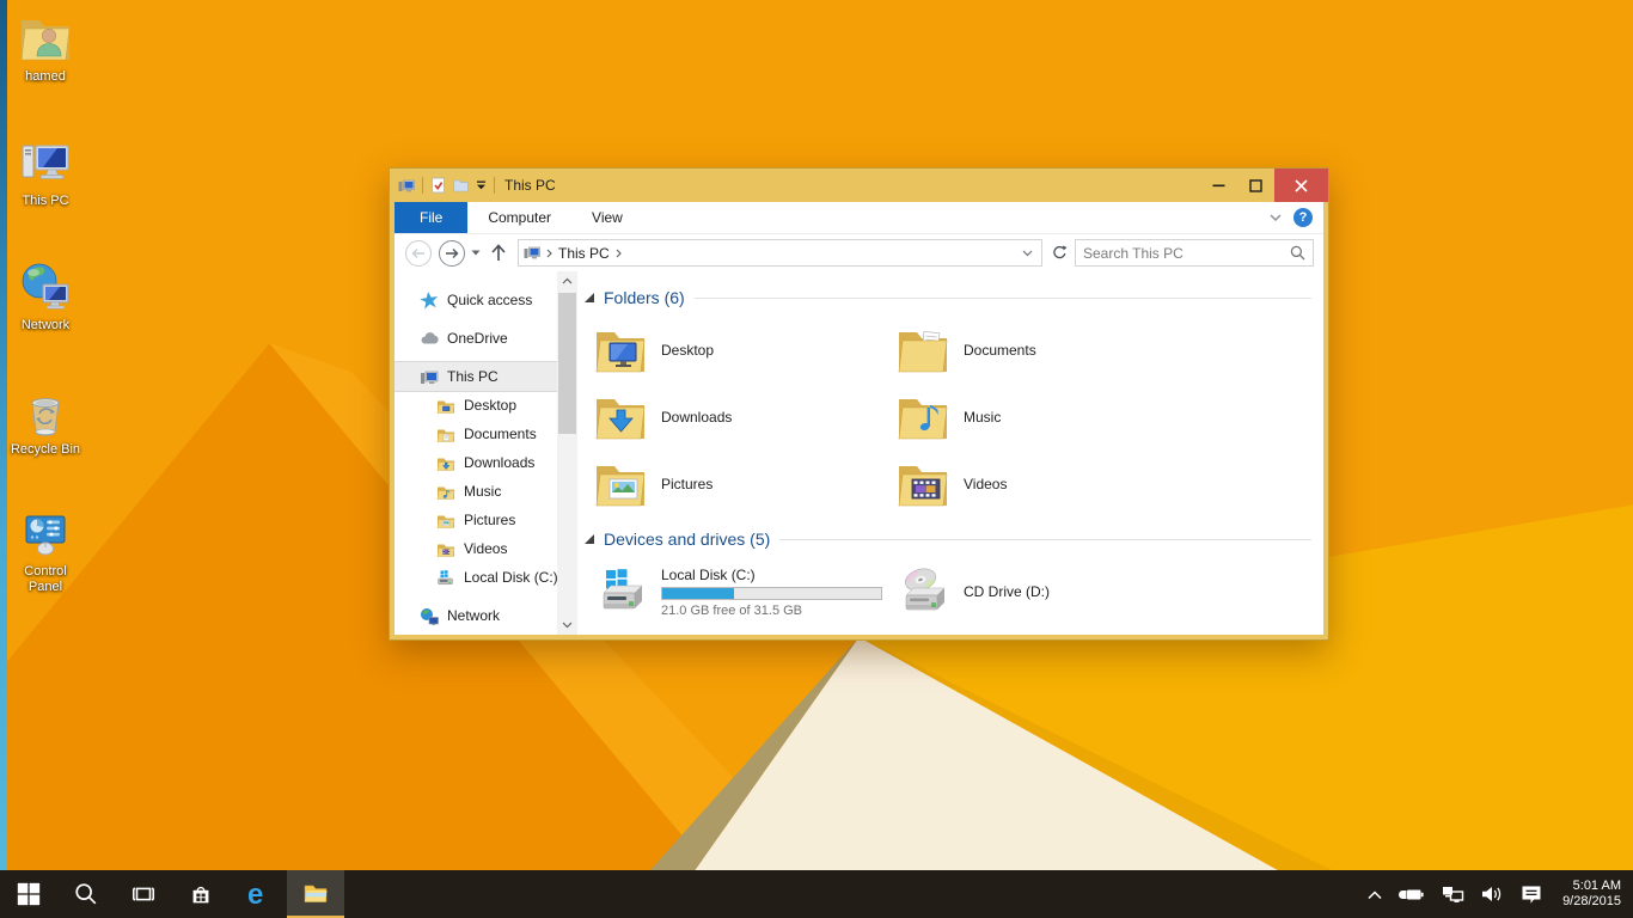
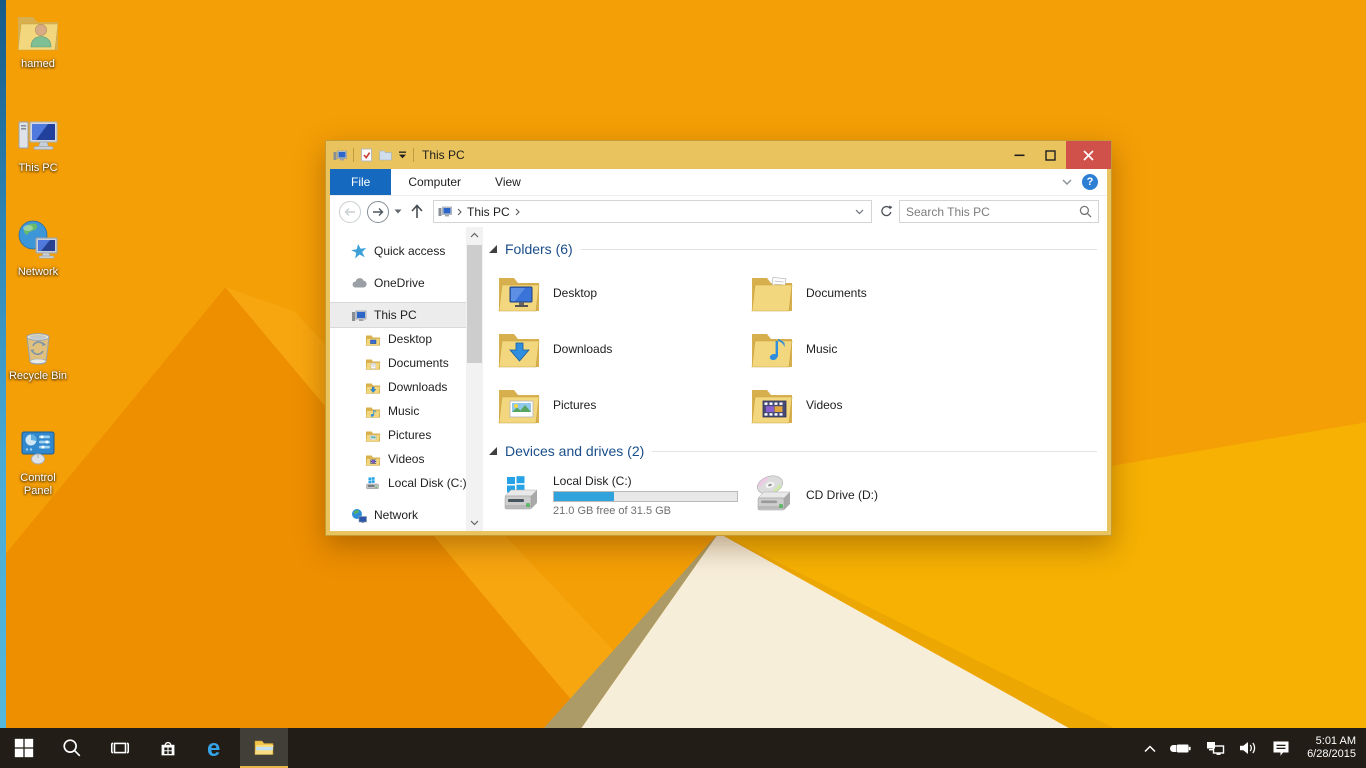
  hamed
  This PC
  Network
  Recycle Bin
  Control Panel
  This PC
  File
  Computer
  View
  ?
  This PC
  Search This PC
  Quick access
  OneDrive
  This PC
  Desktop
  Documents
  Downloads
  Music
  Pictures
  Videos
  Local Disk (C:)
  Network
  Folders (6)
  Desktop
  Documents
  Downloads
  Music
  Pictures
  Videos
- Devices and drives (5)
+ Devices and drives (2)
  Local Disk (C:)
  21.0 GB free of 31.5 GB
  CD Drive (D:)
  e
  5:01 AM
- 9/28/2015
+ 6/28/2015
